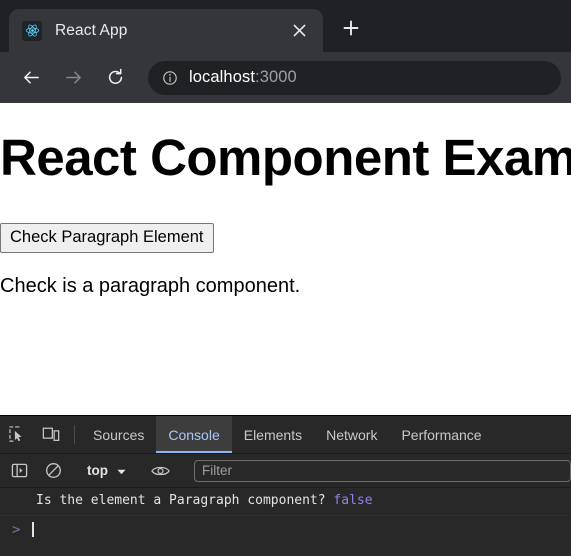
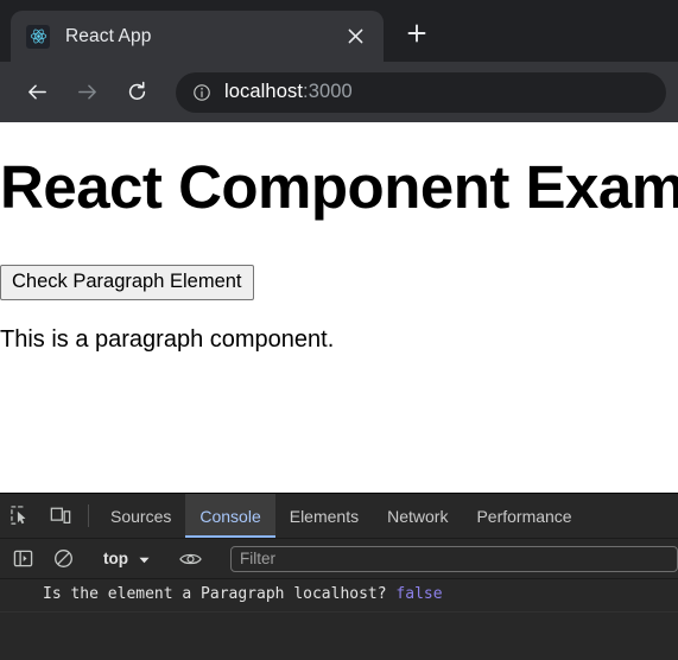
  React App
  localhost:3000
  React Component Exam
  Check Paragraph Element
- Check is a paragraph component.
+ This is a paragraph component.
  Sources
  Console
  Elements
  Network
  Performance
  top
  Filter
- Is the element a Paragraph component? false
+ Is the element a Paragraph localhost? false
- >
